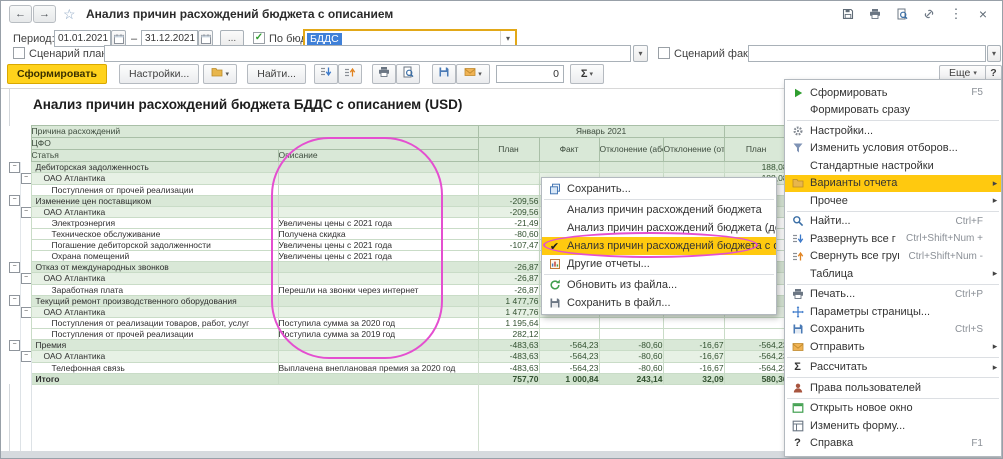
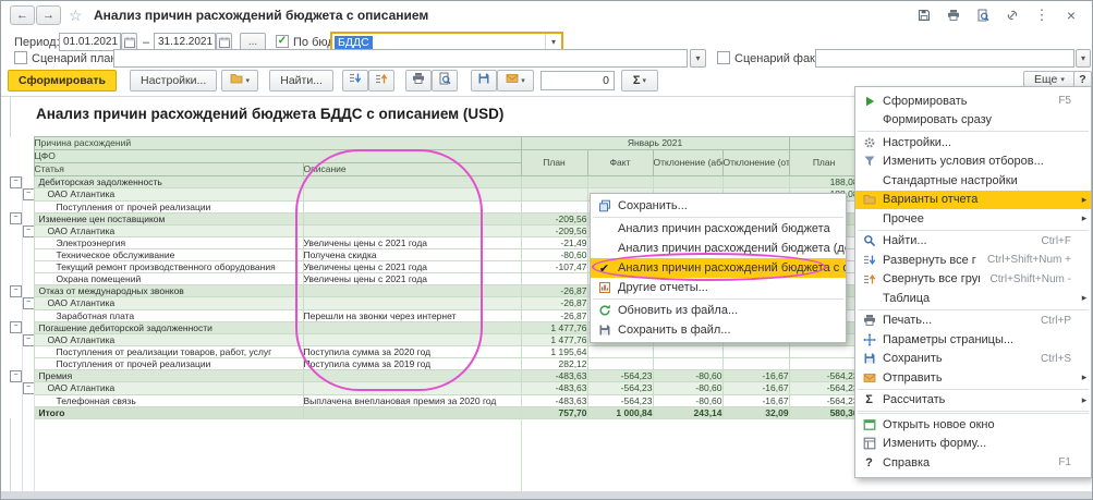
  ←
  →
  ☆
  Анализ причин расхождений бюджета с описанием
  ⋮
  ×
  Период
  01.01.2021
  –
  31.12.2021
  ...
  ✓
  БДДС
  ▾
  Сценарий пла
  ▾
  Сценарий фак
  ▾
  Сформировать
  Настройки...
  Найти...
  0
  Σ
  Еще
  ?
  Анализ причин расхождений бюджета БДДС с описанием (USD)
  		Причина расхождений	Январь 2021
  		ЦФО	План	Факт	Отклонение (аб	Отклонение (от	План
  		Статья	Описание
  		Дебиторская задолженность						188,0
  		Поступления от прочей реализации
  		Изменение цен поставщиком		-209,56
  		ОАО Атлантика		-209,56
  		Электроэнергия	Увеличены цены с 2021 года	-21,49
  		Техническое обслуживание	Получена скидка	-80,60
- 		Погашение дебиторской задолженности	Увеличены цены с 2021 года	-107,47
+ 		Текущий ремонт производственного оборудования	Увеличены цены с 2021 года	-107,47
  		Охрана помещений	Увеличены цены с 2021 года
  		Отказ от международных звонков		-26,87
  		ОАО Атлантика		-26,87
  		Заработная плата	Перешли на звонки через интернет	-26,87
- 		Текущий ремонт производственного оборудования		1 477,76
+ 		Погашение дебиторской задолженности		1 477,76
  		ОАО Атлантика		1 477,76
  		Поступления от реализации товаров, работ, услуг	Поступила сумма за 2020 год	1 195,64
  		Поступления от прочей реализации	Поступила сумма за 2019 год	282,12
  		Премия		-483,63	-564,23	-80,60	-16,67	-564,2
  		ОАО Атлантика		-483,63	-564,23	-80,60	-16,67	-564,2
  		Телефонная связь	Выплачена внеплановая премия за 2020 год	-483,63	-564,23	-80,60	-16,67	-564,2
  		Итого		757,70	1 000,84	243,14	32,09	580,3
  Сохранить...
  Анализ причин расхождений бюджета
  Анализ причин расхождений бюджета (д
  ✔
  Анализ причин расхождений бюджета с
  Другие отчеты...
  Обновить из файла...
  Сохранить в файл...
  Сформировать
  F5
  Формировать сразу
  Настройки...
  Изменить условия отборов...
  Стандартные настройки
  Варианты отчета
  ▸
  Прочее
  ▸
  Найти...
  Ctrl+F
  Развернуть все г
  Ctrl+Shift+Num +
  Свернуть все гру
  Ctrl+Shift+Num -
  Таблица
  ▸
  Печать...
  Ctrl+P
  Параметры страницы...
  Сохранить
  Ctrl+S
  Отправить
  ▸
  Σ
  Рассчитать
  ▸
- Права пользователей
  Открыть новое окно
  Изменить форму...
  ?
  Справка
  F1
